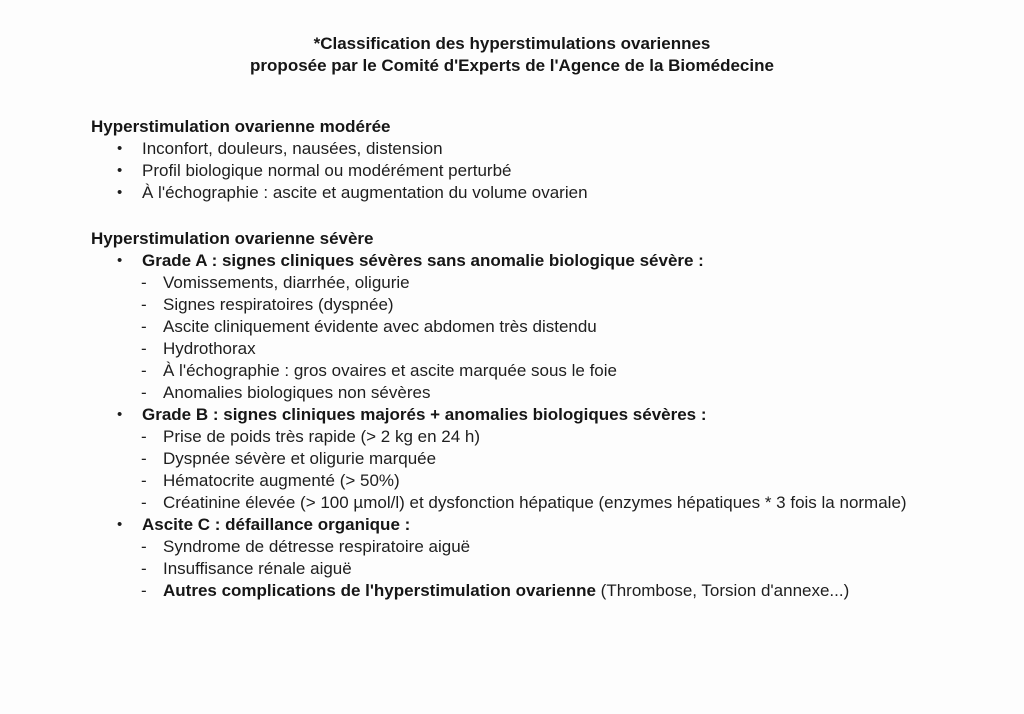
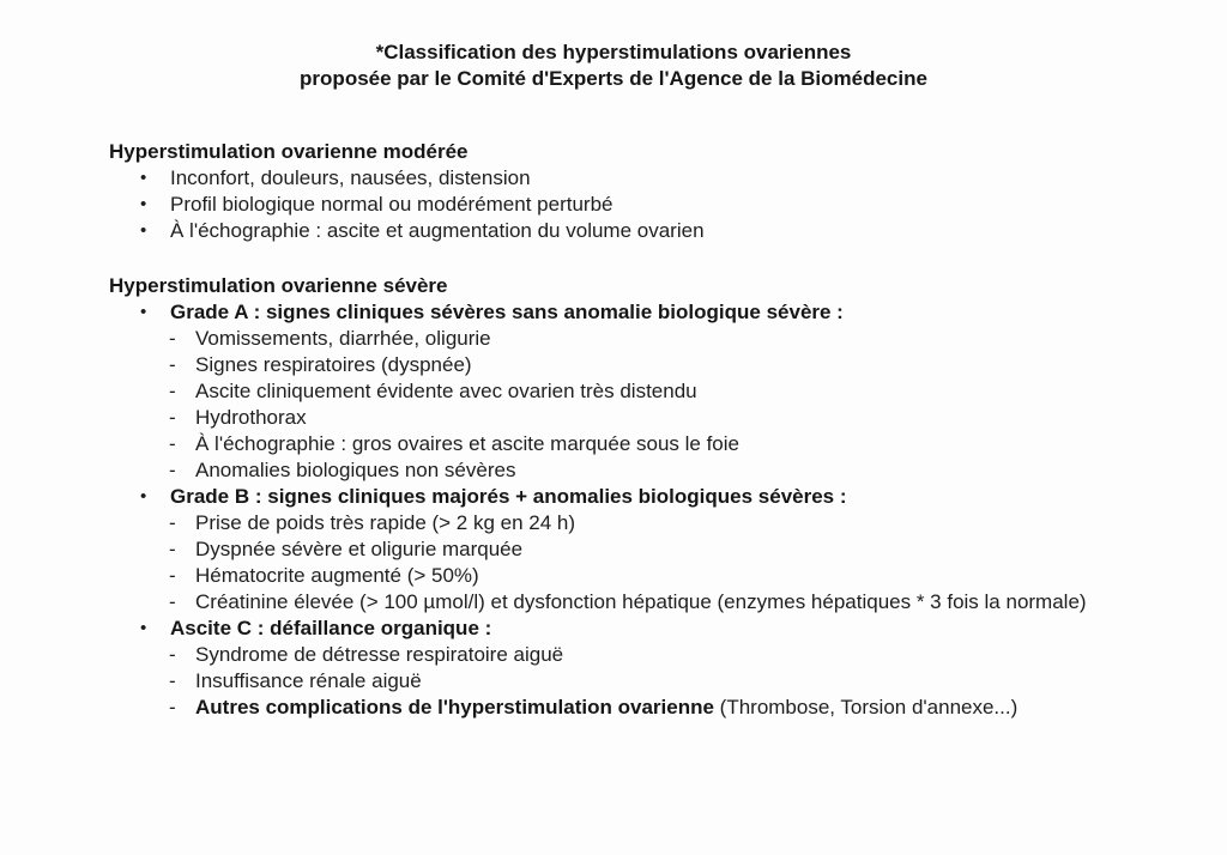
  *Classification des hyperstimulations ovariennes
  proposée par le Comité d'Experts de l'Agence de la Biomédecine
  Hyperstimulation ovarienne modérée
  •
  Inconfort, douleurs, nausées, distension
  •
  Profil biologique normal ou modérément perturbé
  •
  À l'échographie : ascite et augmentation du volume ovarien
  Hyperstimulation ovarienne sévère
  •
  Grade A : signes cliniques sévères sans anomalie biologique sévère :
  -
  Vomissements, diarrhée, oligurie
  -
  Signes respiratoires (dyspnée)
  -
- Ascite cliniquement évidente avec abdomen très distendu
+ Ascite cliniquement évidente avec ovarien très distendu
  -
  Hydrothorax
  -
  À l'échographie : gros ovaires et ascite marquée sous le foie
  -
  Anomalies biologiques non sévères
  •
  Grade B : signes cliniques majorés + anomalies biologiques sévères :
  -
  Prise de poids très rapide (> 2 kg en 24 h)
  -
  Dyspnée sévère et oligurie marquée
  -
  Hématocrite augmenté (> 50%)
  -
  Créatinine élevée (> 100 µmol/l) et dysfonction hépatique (enzymes hépatiques * 3 fois la normale)
  •
  Ascite C : défaillance organique :
  -
  Syndrome de détresse respiratoire aiguë
  -
  Insuffisance rénale aiguë
  -
  Autres complications de l'hyperstimulation ovarienne (Thrombose, Torsion d'annexe...)
